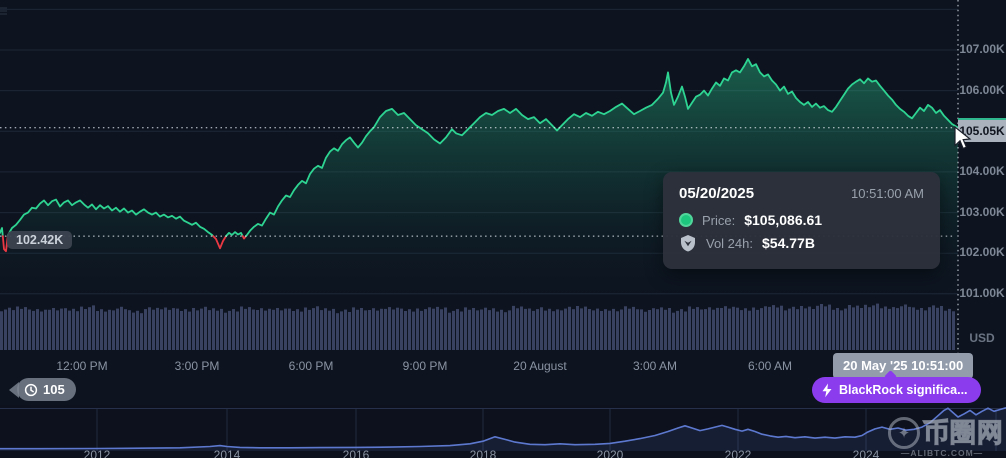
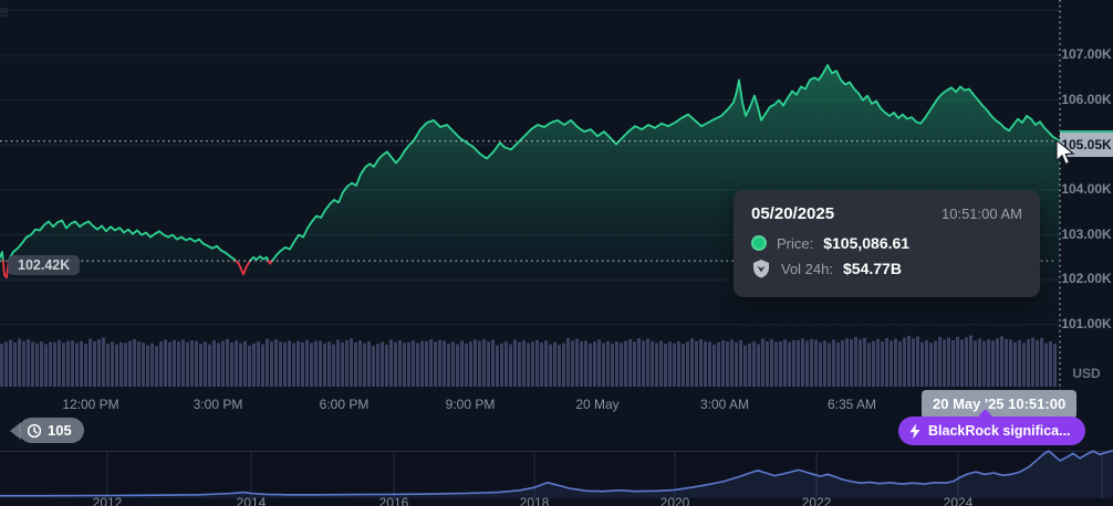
  USD
  105.05K
  102.42K
  20 May '25 10:51:00
  05/20/2025
  10:51:00 AM
  Price:
  $105,086.61
  Vol 24h:
  $54.77B
  105
  BlackRock significa...
- ✦
- 币圈网
- —ALIBTC.COM—
  107.00K
  106.00K
  104.00K
  103.00K
  102.00K
  101.00K
  12:00 PM
  3:00 PM
  6:00 PM
  9:00 PM
- 20 August
+ 20 May
  3:00 AM
- 6:00 AM
+ 6:35 AM
  2012
  2014
  2016
  2018
  2020
  2022
  2024
